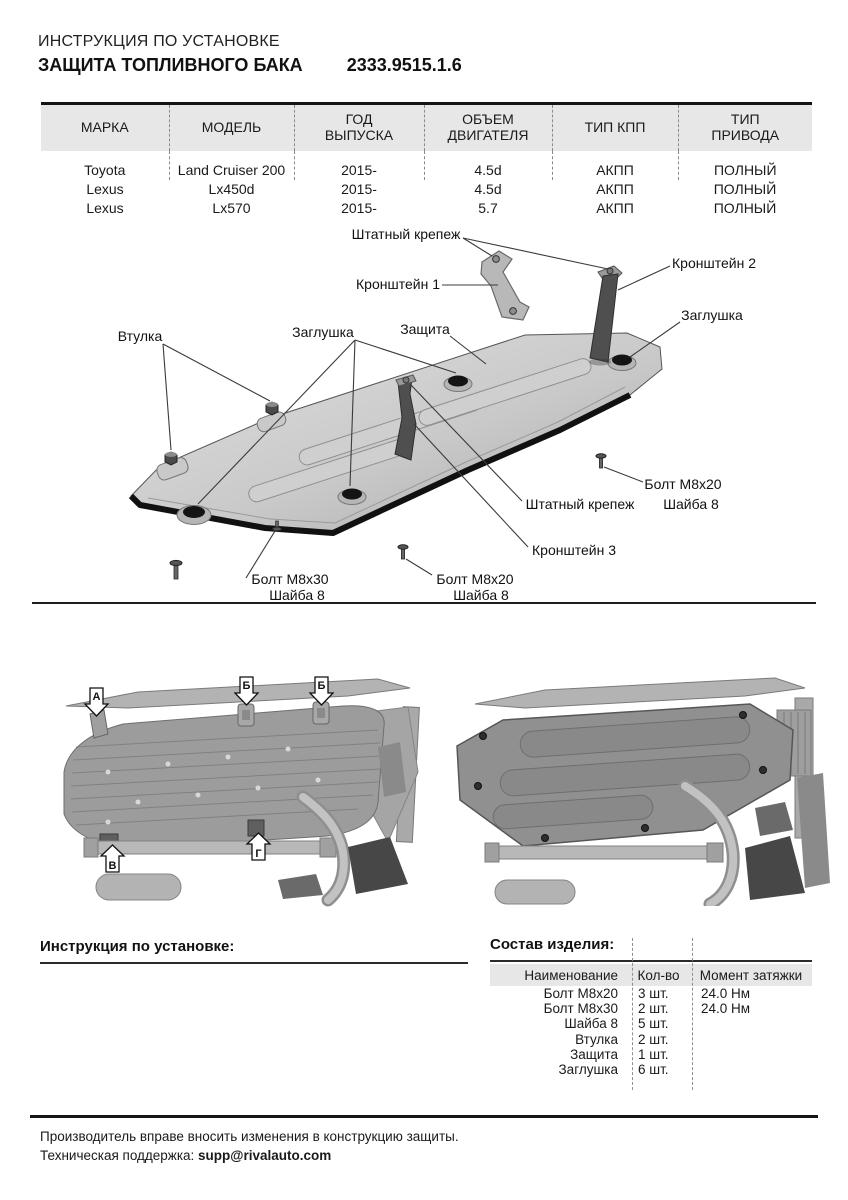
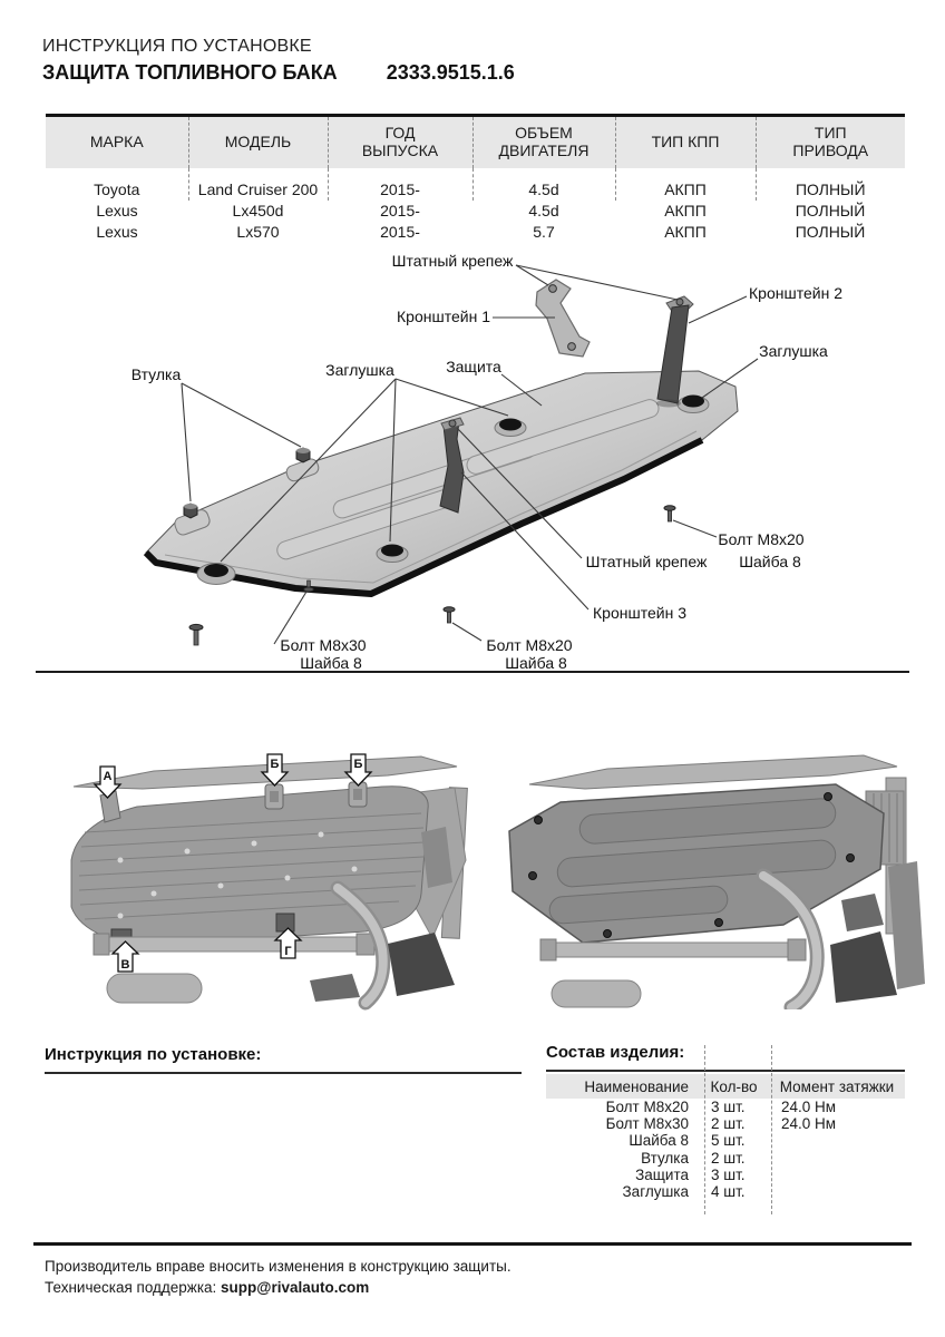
  ИНСТРУКЦИЯ ПО УСТАНОВКЕ
  ЗАЩИТА ТОПЛИВНОГО БАКА
  2333.9515.1.6
  МАРКА	МОДЕЛЬ	ГОД ВЫПУСКА	ОБЪЕМ ДВИГАТЕЛЯ	ТИП КПП	ТИП ПРИВОДА
  Toyota	Land Cruiser 200	2015-	4.5d	АКПП	ПОЛНЫЙ
  Lexus	Lx450d	2015-	4.5d	АКПП	ПОЛНЫЙ
  Lexus	Lx570	2015-	5.7	АКПП	ПОЛНЫЙ
  Штатный крепеж
  Кронштейн 1
  Кронштейн 2
  Заглушка
  Втулка
  Заглушка
  Защита
  Болт М8х20
  Шайба 8
  Штатный крепеж
  Кронштейн 3
  Болт М8х30
  Шайба 8
  Болт М8х20
  Шайба 8
  А
  Б
  Б
  В
  Г
  Инструкция по установке:
  Состав изделия:
  Наименование	Кол-во	Момент затяжки
  Болт М8х20	3 шт.	24.0 Нм
  Болт М8х30	2 шт.	24.0 Нм
  Шайба 8	5 шт.
  Втулка	2 шт.
- Защита	1 шт.
+ Защита	3 шт.
- Заглушка	6 шт.
+ Заглушка	4 шт.
  Производитель вправе вносить изменения в конструкцию защиты.
  Техническая поддержка: supp@rivalauto.com
